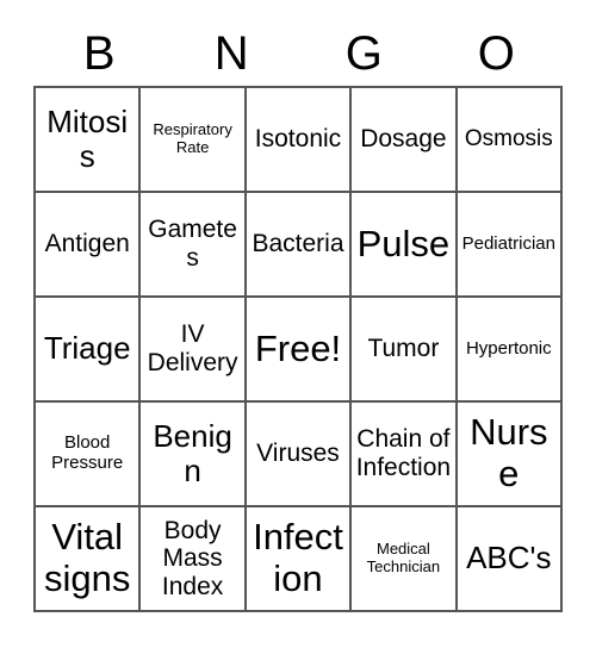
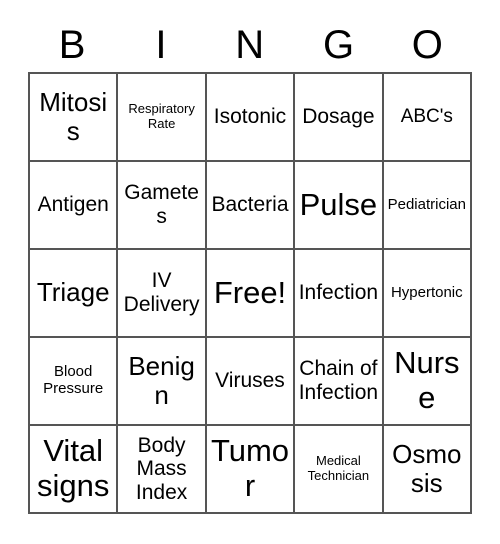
  B
+ I
  N
  G
  O
  Mitosis
  Respiratory Rate
  Isotonic
  Dosage
- Osmosis
+ ABC's
  Antigen
  Gametes
  Bacteria
  Pulse
  Pediatrician
  Triage
  IV Delivery
  Free!
- Tumor
+ Infection
  Hypertonic
  Blood Pressure
  Benign
  Viruses
  Chain of Infection
  Nurse
  Vital signs
  Body Mass Index
- Infection
+ Tumor
  Medical Technician
- ABC's
+ Osmosis
